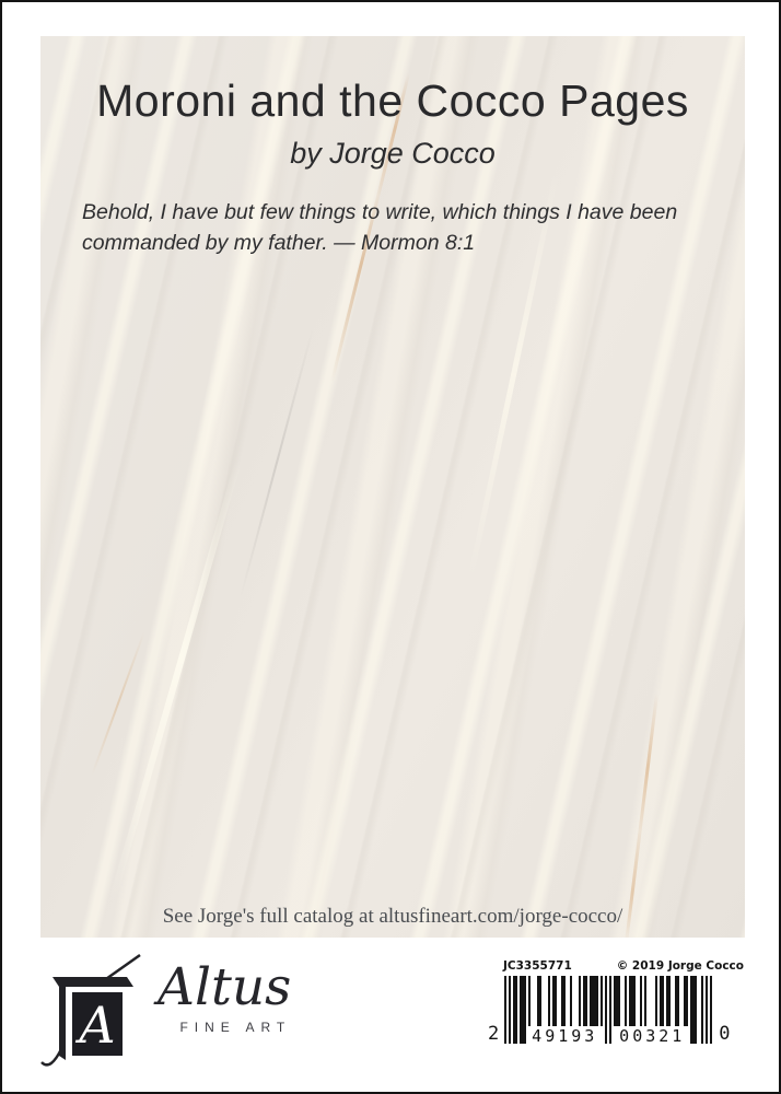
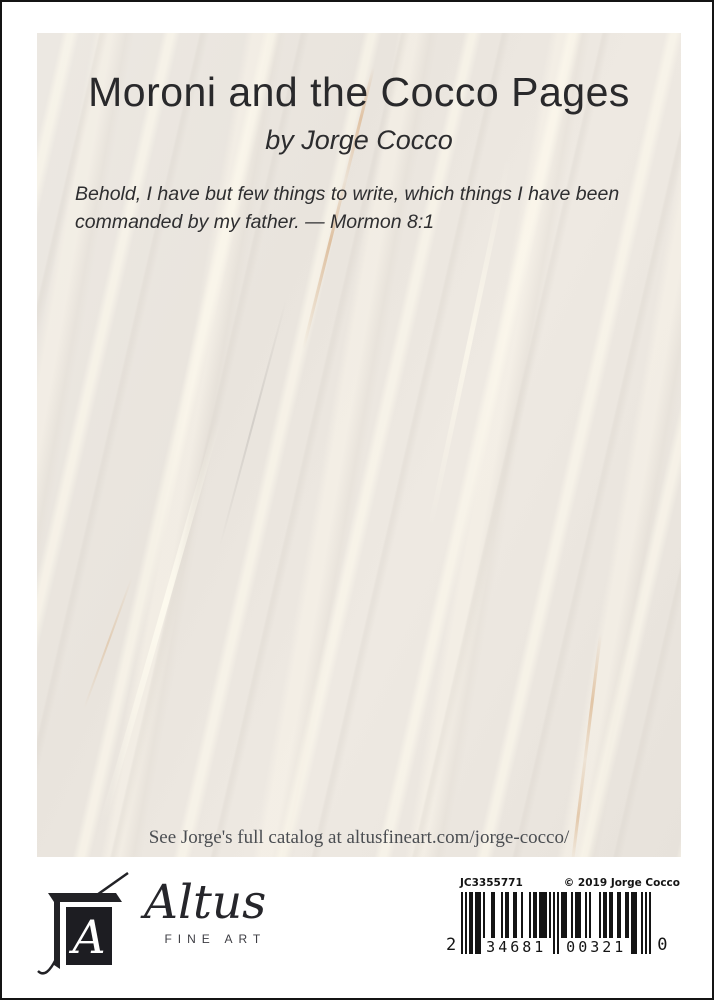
  Moroni and the Cocco Pages
  by Jorge Cocco
  Behold, I have but few things to write, which things I have been
  commanded by my father. — Mormon 8:1
  See Jorge's full catalog at altusfineart.com/jorge-cocco/
  A
  Altus
  FINE ART
  JC3355771
  © 2019 Jorge Cocco
  2
- 49193
+ 34681
  00321
  0
